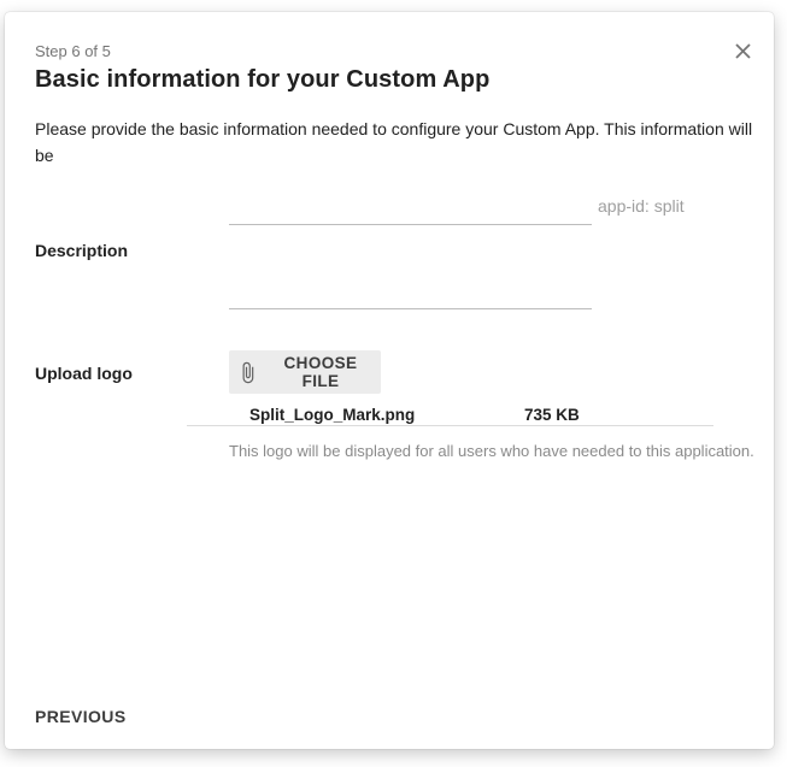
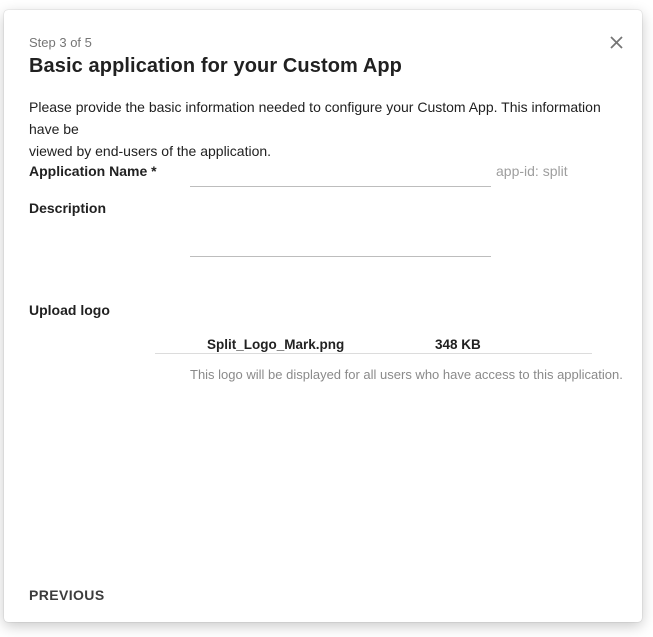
- Step 6 of 5
+ Step 3 of 5
- Basic information for your Custom App
+ Basic application for your Custom App
- Please provide the basic information needed to configure your Custom App. This information will be
+ Please provide the basic information needed to configure your Custom App. This information have be
+ viewed by end-users of the application.
+ Application Name *
  app-id: split
  Description
  Upload logo
- CHOOSE FILE
  Split_Logo_Mark.png
- 735 KB
+ 348 KB
- This logo will be displayed for all users who have needed to this application.
+ This logo will be displayed for all users who have access to this application.
  PREVIOUS
